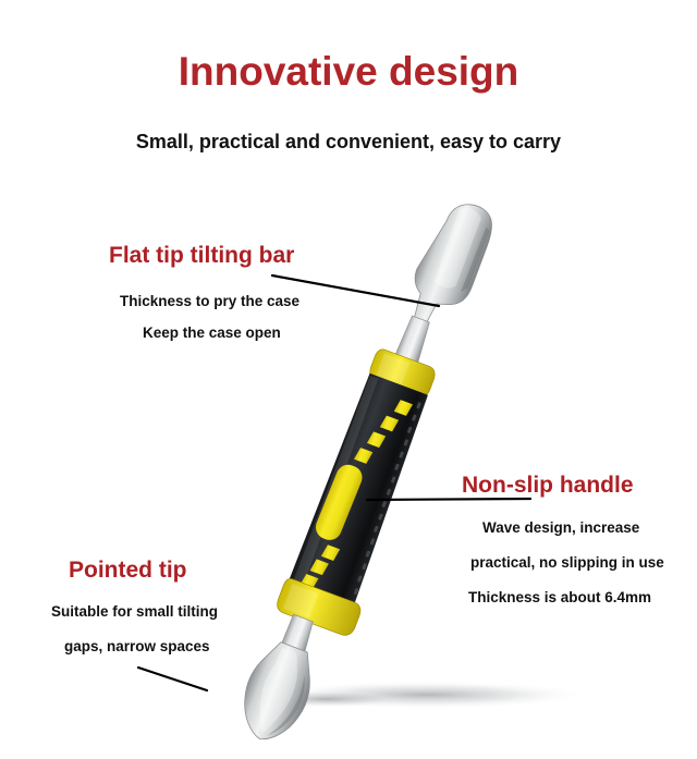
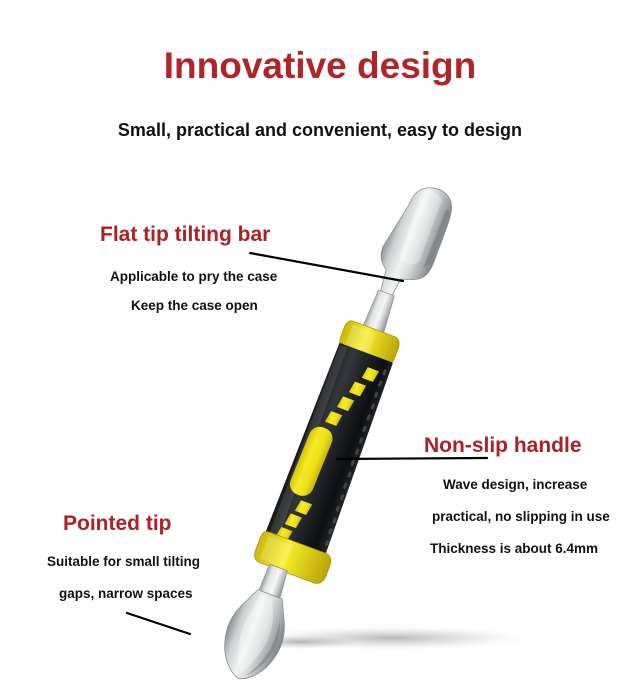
  Innovative design
- Small, practical and convenient, easy to carry
+ Small, practical and convenient, easy to design
  Flat tip tilting bar
- Thickness to pry the case
+ Applicable to pry the case
  Keep the case open
  Non-slip handle
  Wave design, increase
  practical, no slipping in use
  Thickness is about 6.4mm
  Pointed tip
  Suitable for small tilting
  gaps, narrow spaces
